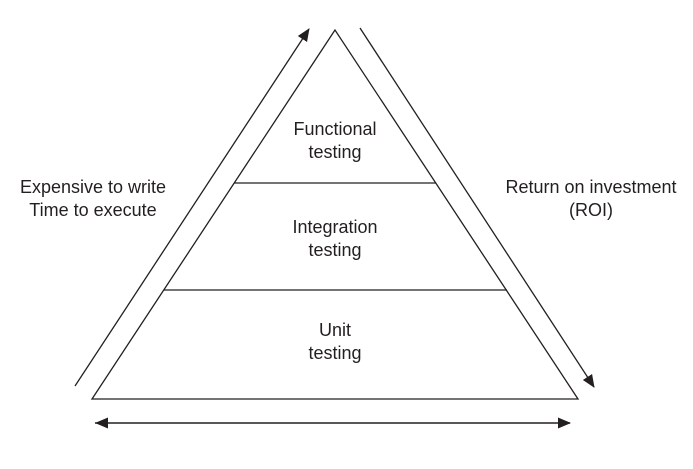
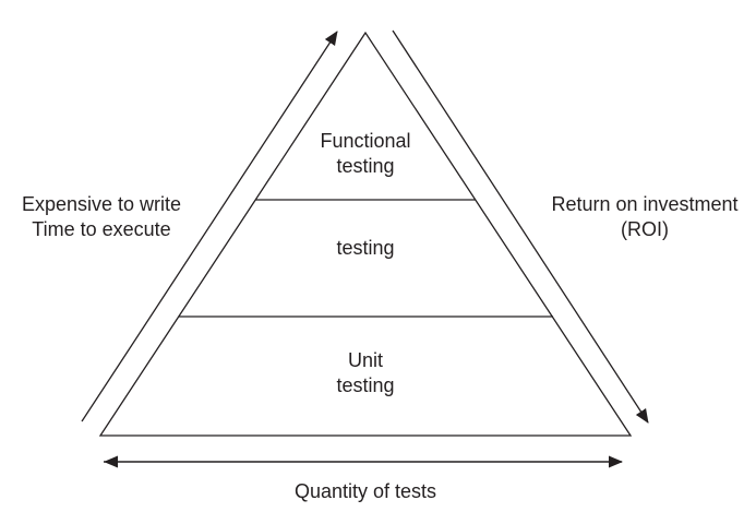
  Functional
  testing
- Integration
  testing
  Unit
  testing
  Expensive to write
  Time to execute
  Return on investment
  (ROI)
+ Quantity of tests
